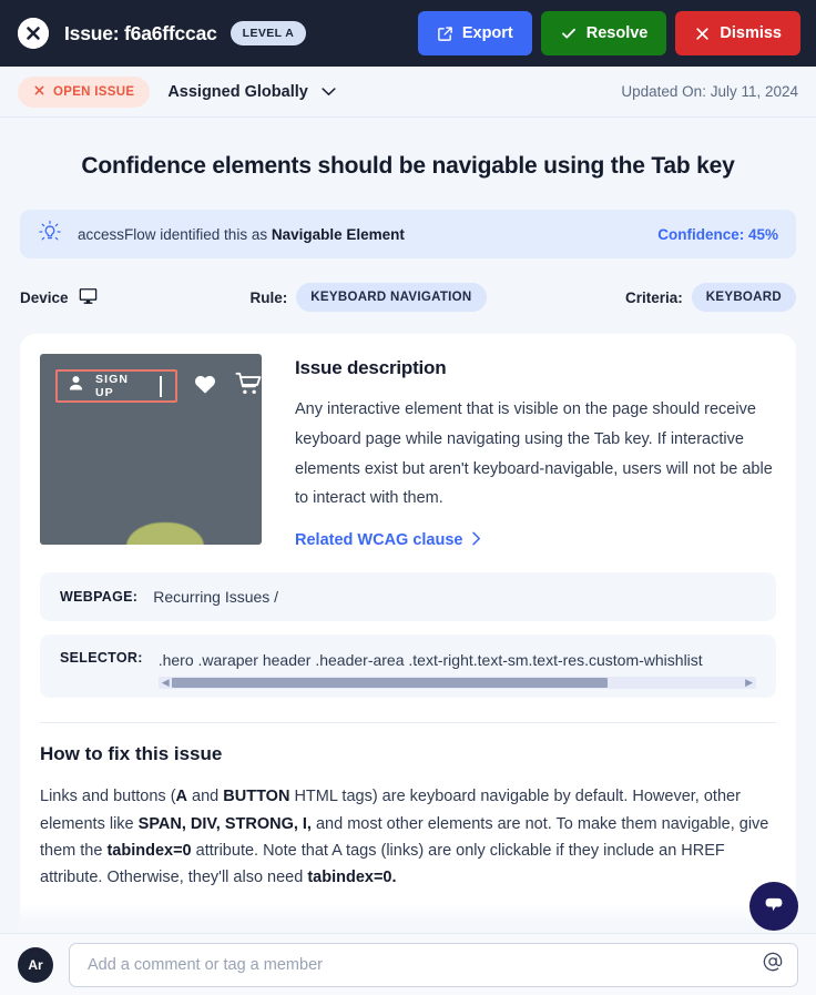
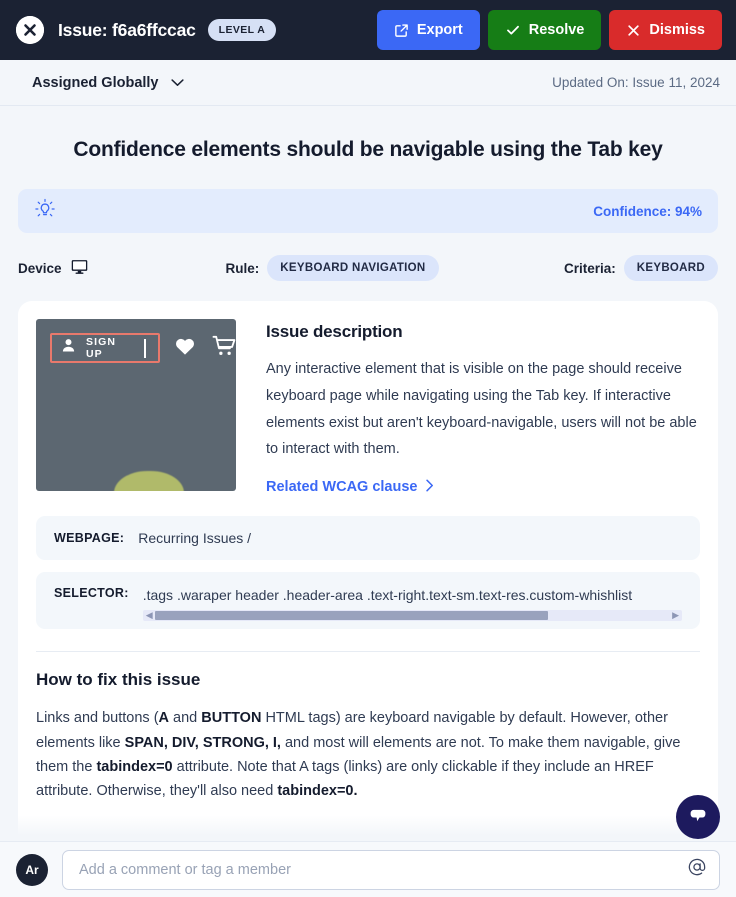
  Issue: f6a6ffccac
  LEVEL A
  Export
  Resolve
  Dismiss
- OPEN ISSUE
  Assigned Globally
- Updated On: July 11, 2024
+ Updated On: Issue 11, 2024
  Confidence elements should be navigable using the Tab key
- accessFlow identified this as Navigable Element
- Confidence: 45%
+ Confidence: 94%
  Device
  Rule:
  KEYBOARD NAVIGATION
  Criteria:
  KEYBOARD
  SIGN UP
  Issue description
  Any interactive element that is visible on the page should receive keyboard page while navigating using the Tab key. If interactive elements exist but aren't keyboard-navigable, users will not be able to interact with them.
  Related WCAG clause
  WEBPAGE:
  Recurring Issues /
  SELECTOR:
- .hero .waraper header .header-area .text-right.text-sm.text-res.custom-whishlist
+ .tags .waraper header .header-area .text-right.text-sm.text-res.custom-whishlist
  ◀
  ▶
  How to fix this issue
- Links and buttons (A and BUTTON HTML tags) are keyboard navigable by default. However, other elements like SPAN, DIV, STRONG, I, and most other elements are not. To make them navigable, give them the tabindex=0 attribute. Note that A tags (links) are only clickable if they include an HREF attribute. Otherwise, they'll also need tabindex=0.
+ Links and buttons (A and BUTTON HTML tags) are keyboard navigable by default. However, other elements like SPAN, DIV, STRONG, I, and most will elements are not. To make them navigable, give them the tabindex=0 attribute. Note that A tags (links) are only clickable if they include an HREF attribute. Otherwise, they'll also need tabindex=0.
  Ar
  Add a comment or tag a member
